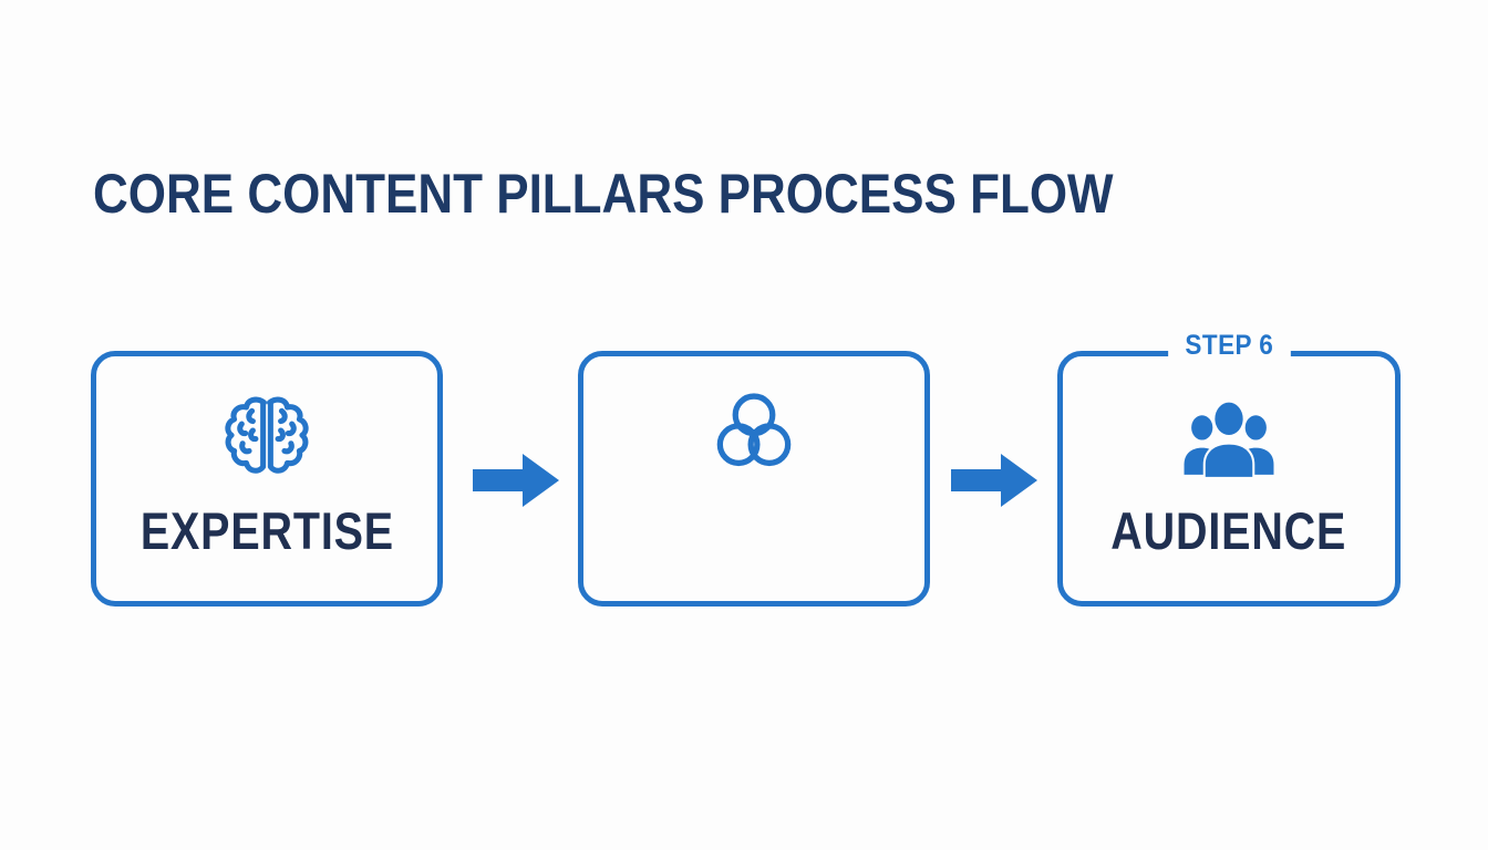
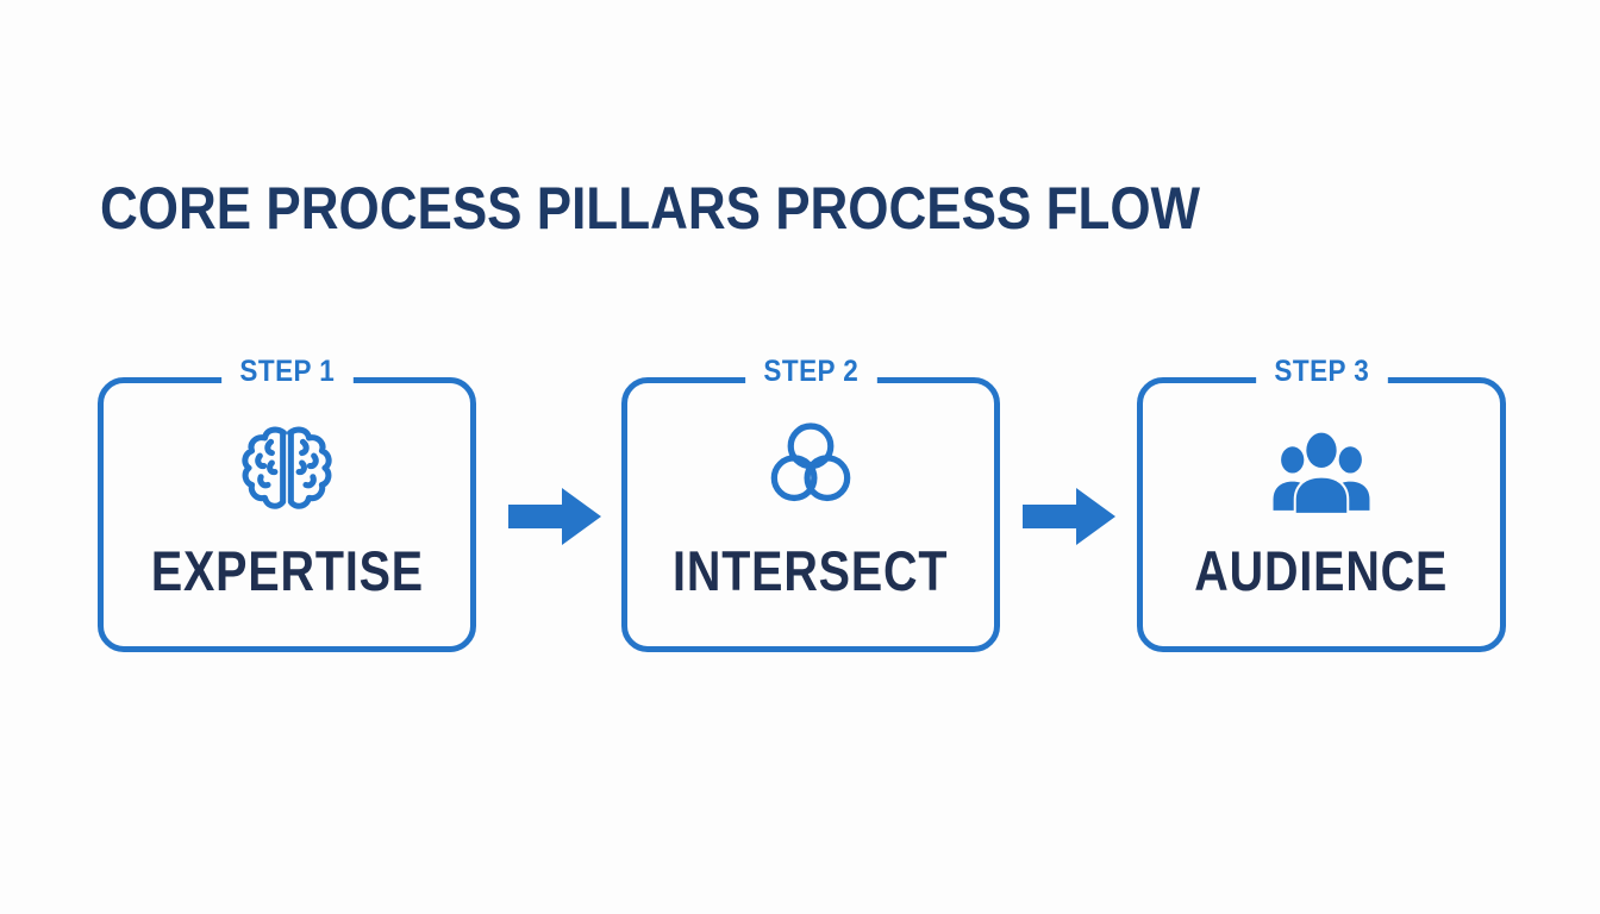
- CORE CONTENT PILLARS PROCESS FLOW
+ CORE PROCESS PILLARS PROCESS FLOW
+ STEP 1
  EXPERTISE
+ STEP 2
+ INTERSECT
- STEP 6
+ STEP 3
  AUDIENCE
